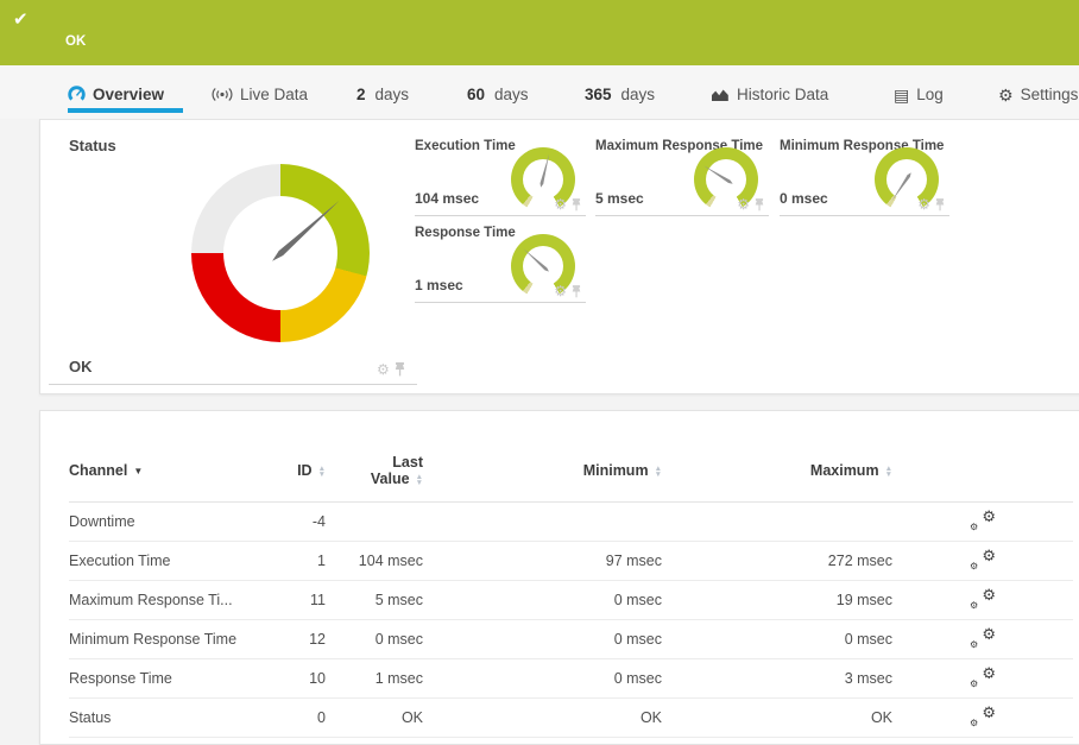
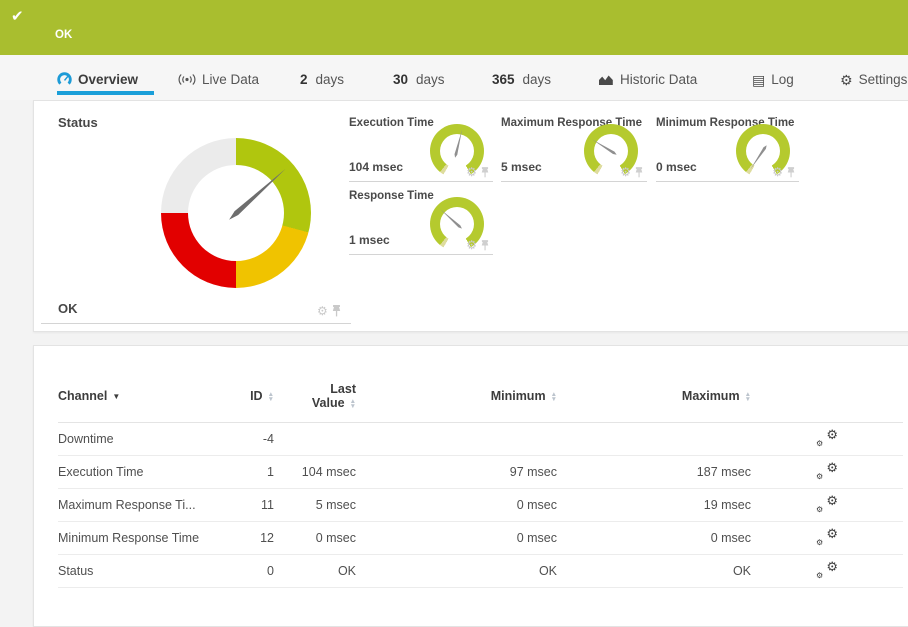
  ✔
  OK
  Overview
  Live Data
  2
  days
- 60
+ 30
  days
  365
  days
  Historic Data
  ▤
  Log
  ⚙
  Settings
  Status
  OK
  ⚙
  Execution Time
  104 msec
  ⚙
  Maximum Response Time
  5 msec
  ⚙
  Minimum Response Time
  0 msec
  ⚙
  Response Time
  1 msec
  ⚙
  Channel ▼	ID	LastValue	Minimum	Maximum
  Downtime	-4				⚙⚙
- Execution Time	1	104 msec	97 msec	272 msec	⚙⚙
+ Execution Time	1	104 msec	97 msec	187 msec	⚙⚙
  Maximum Response Ti...	11	5 msec	0 msec	19 msec	⚙⚙
  Minimum Response Time	12	0 msec	0 msec	0 msec	⚙⚙
- Response Time	10	1 msec	0 msec	3 msec	⚙⚙
  Status	0	OK	OK	OK	⚙⚙
